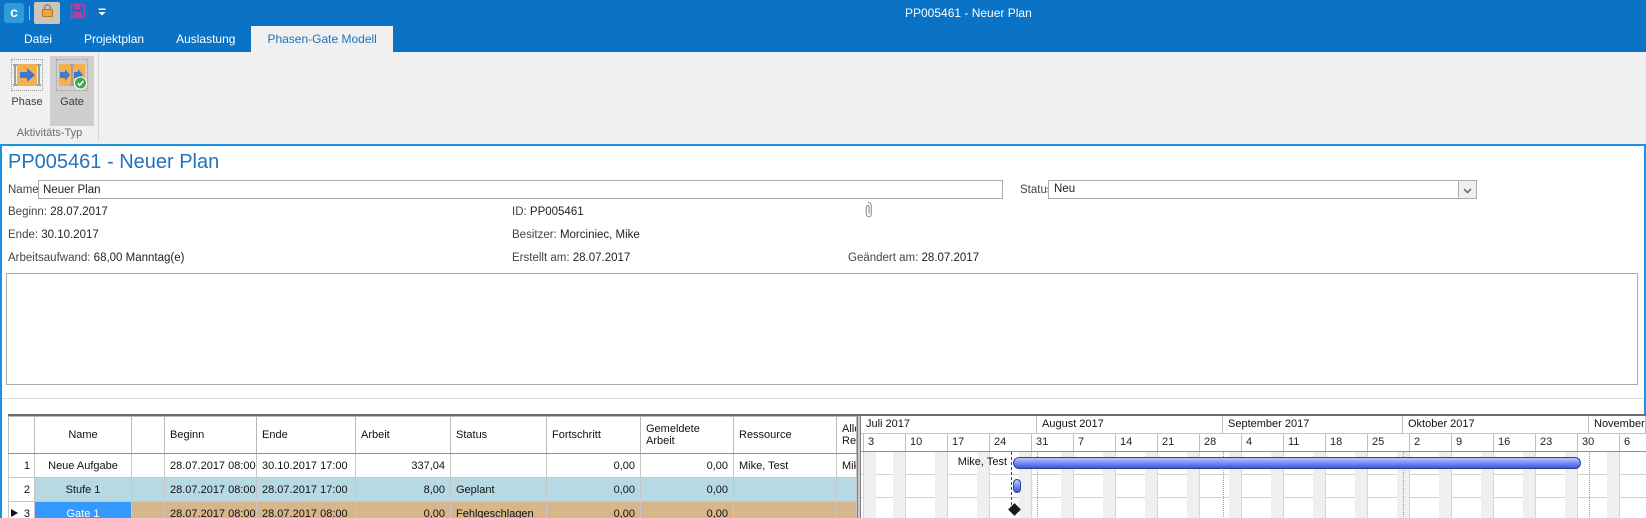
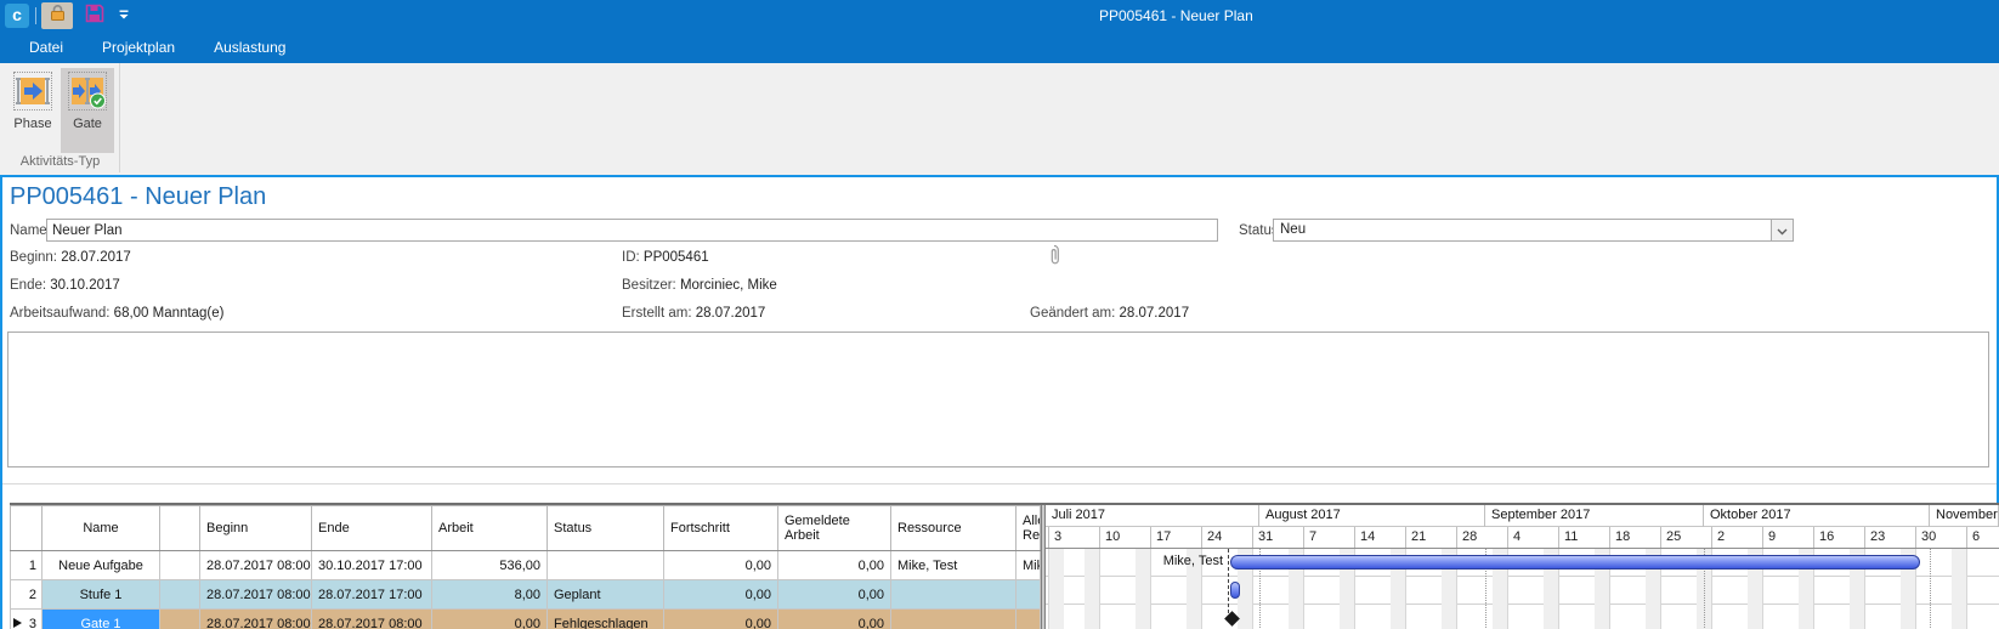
  c
  PP005461 - Neuer Plan
  Datei
  Projektplan
  Auslastung
- Phasen-Gate Modell
  Phase
  Gate
  Aktivitäts-Typ
  PP005461 - Neuer Plan
  Name
  Neuer Plan
  Statu
  Neu
  Beginn: 28.07.2017
  ID: PP005461
  Ende: 30.10.2017
  Besitzer: Morciniec, Mike
  Arbeitsaufwand: 68,00 Manntag(e)
  Erstellt am: 28.07.2017
  Geändert am: 28.07.2017
  	Name		Beginn	Ende	Arbeit	Status	Fortschritt	Gemeldete Arbeit	Ressource	All Re
- 1	Neue Aufgabe		28.07.2017 08:00	30.10.2017 17:00	337,04		0,00	0,00	Mike, Test	Mi
+ 1	Neue Aufgabe		28.07.2017 08:00	30.10.2017 17:00	536,00		0,00	0,00	Mike, Test	Mi
  2	Stufe 1		28.07.2017 08:00	28.07.2017 17:00	8,00	Geplant	0,00	0,00
  3	Gate 1		28.07.2017 08:00	28.07.2017 08:00	0,00	Fehlgeschlagen	0,00	0,00
  Juli 2017
  August 2017
  September 2017
  Oktober 2017
  3
  10
  17
  24
  31
  7
  14
  21
  28
  4
  11
  18
  25
  2
  9
  16
  23
  30
  6
  Mike, Test
